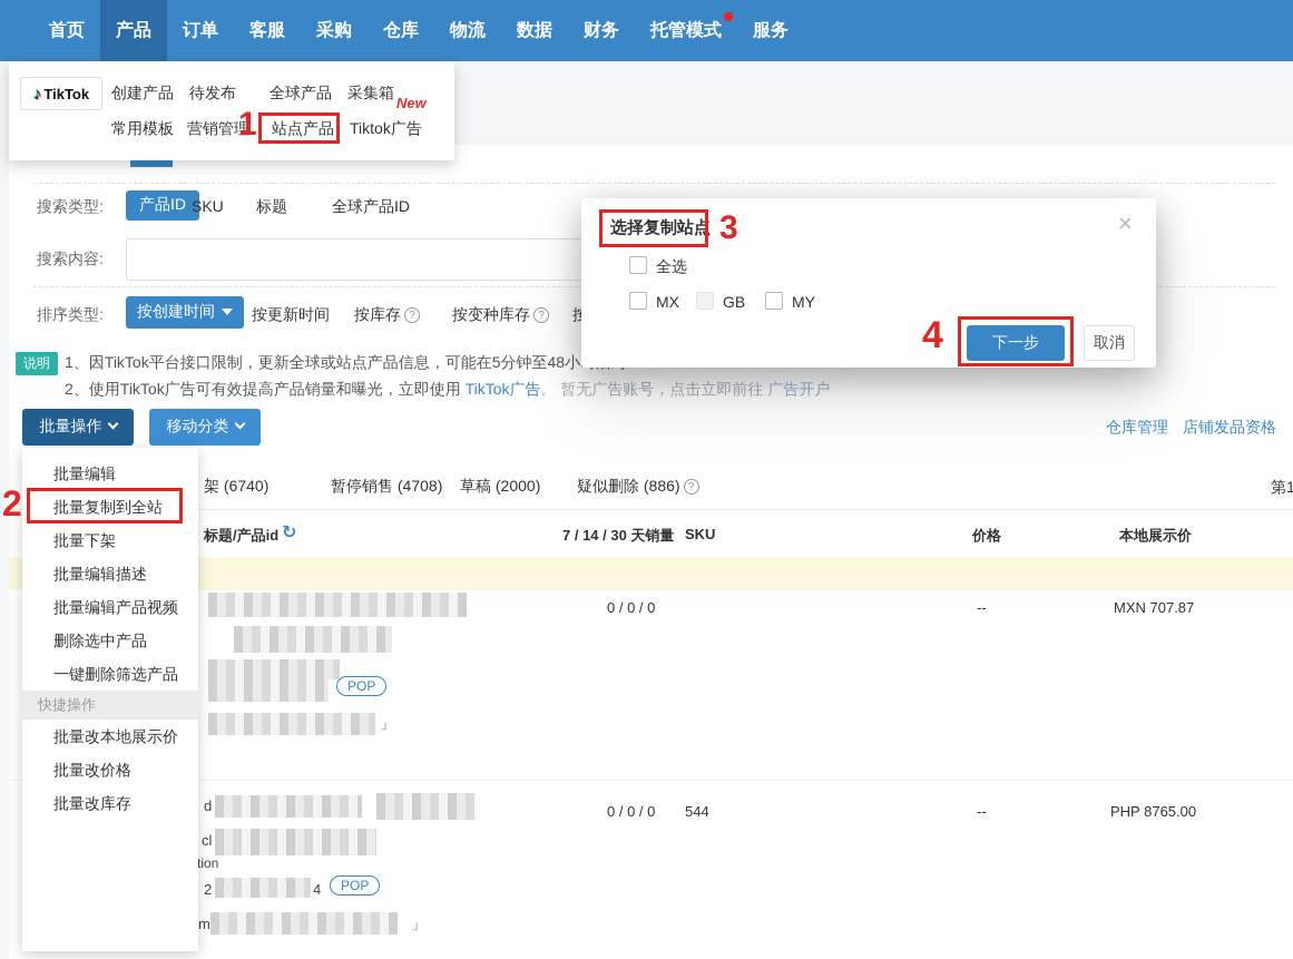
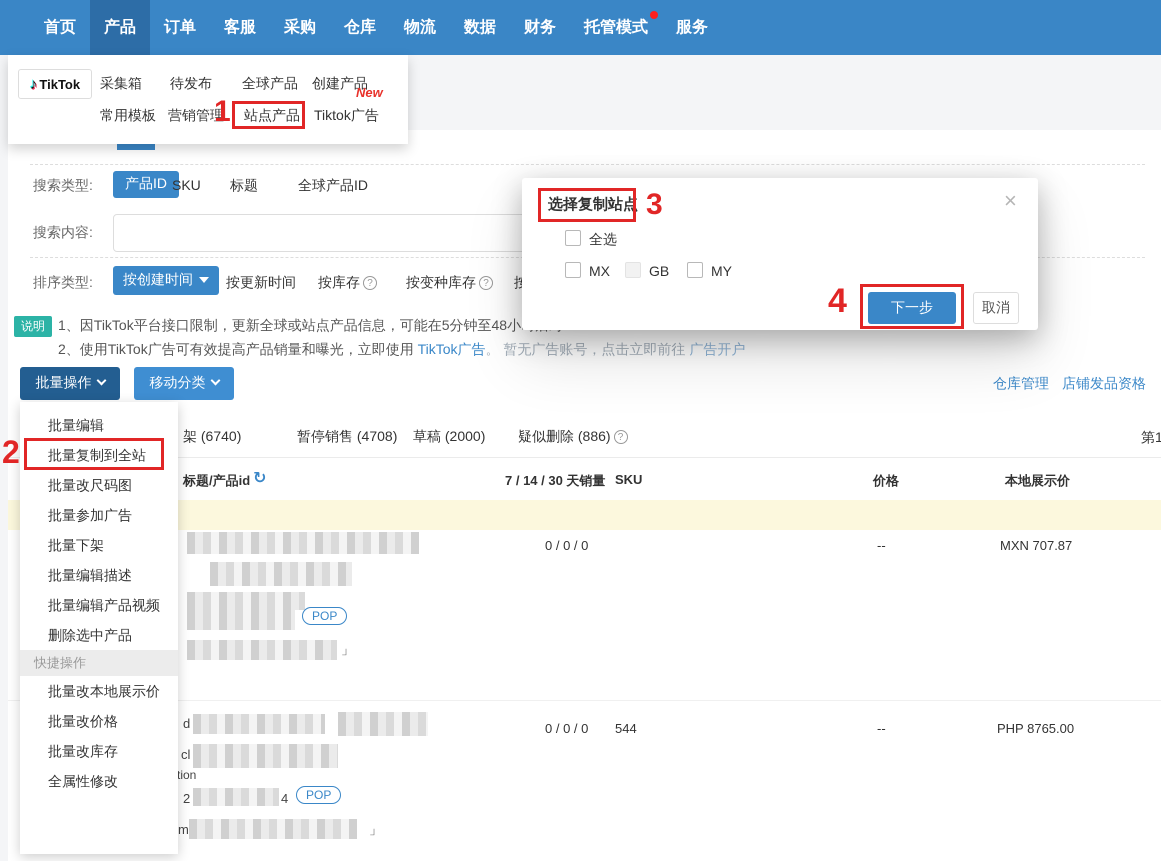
  搜索类型:
  产品ID
  SKU
  标题
  全球产品ID
  搜索内容:
  排序类型:
  按创建时间
  按更新时间
  按库存 ?
  按变种库存 ?
  按
  说明
  1、因TikTok平台接口限制，更新全球或站点产品信息，可能在5分钟至48小
  2、使用TikTok广告可有效提高产品销量和曝光，立即使用 TikTok广告。 暂无广告账号，点击立即前往 广告开户
  批量操作
  移动分类
  仓库管理
  店铺发品资格
  架 (6740)
  暂停销售 (4708)
  草稿 (2000)
  疑似删除 (886) ?
  标题/产品id
  ↻
  7 / 14 / 30 天销量
  SKU
  价格
  本地展示价
  POP
  」
  0 / 0 / 0
  --
  MXN 707.87
  d
  cl
  tion
  2
  4
  POP
  m
  」
  0 / 0 / 0
  544
  --
  PHP 8765.00
  批量编辑
  批量复制到全站
+ 批量改尺码图
+ 批量参加广告
  批量下架
  批量编辑描述
  批量编辑产品视频
  删除选中产品
- 一键删除筛选产品
  快捷操作
  批量改本地展示价
  批量改价格
  批量改库存
+ 全属性修改
  2
  首页
  产品
  订单
  客服
  采购
  仓库
  物流
  数据
  财务
  托管模式
  服务
  ♪
  TikTok
- 创建产品
+ 采集箱
  待发布
  全球产品
- 采集箱
+ 创建产品
  常用模板
  营销管理
  站点产品
  Tiktok广告
  New
  1
  选择复制站点
  3
  ×
  全选
  MX
  GB
  MY
  下一步
  4
  取消
